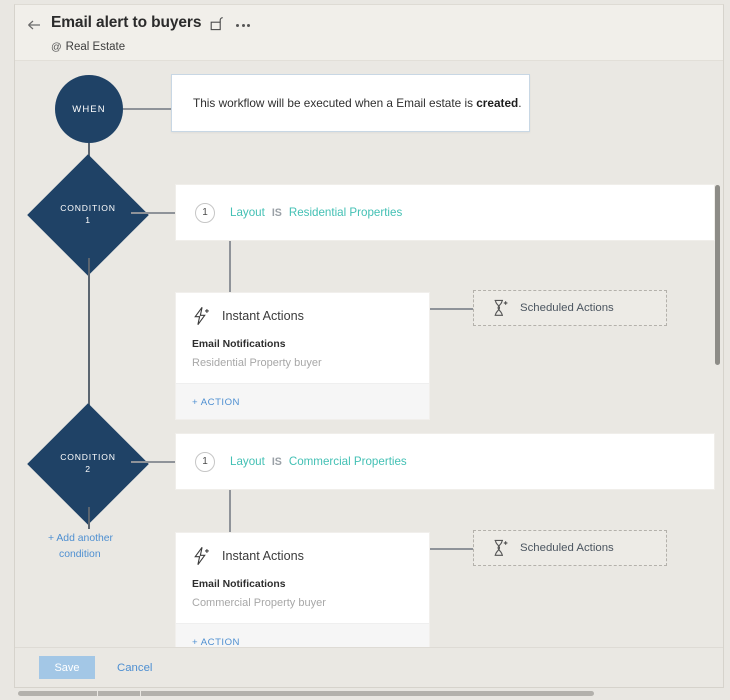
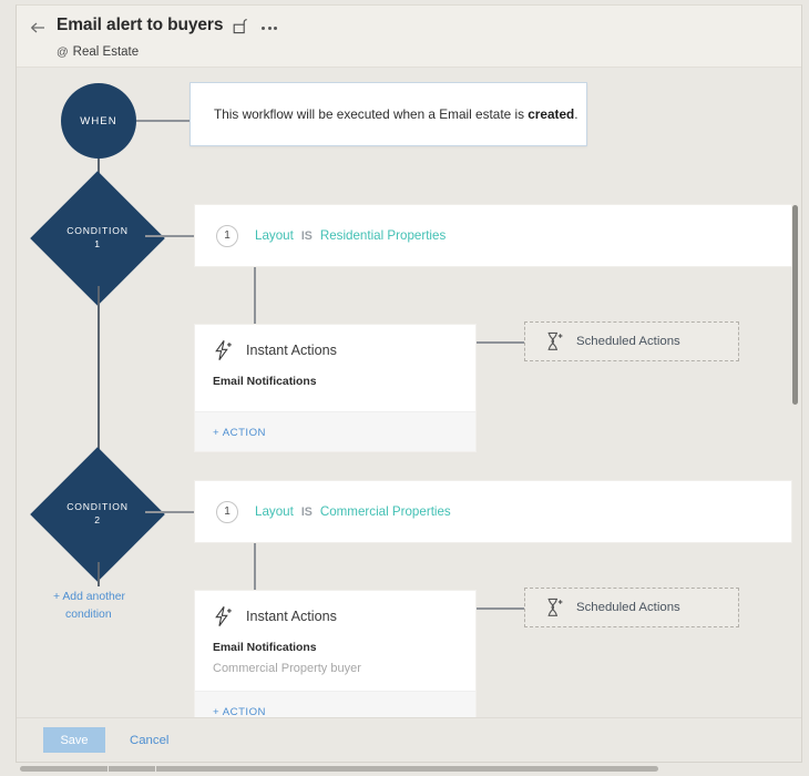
  Email alert to buyers
  @
  Real Estate
  WHEN
  This workflow will be executed when a Email estate is created.
  CONDITION
  1
  1
  Layout
  IS
  Residential Properties
  Instant Actions
  Email Notifications
- Residential Property buyer
  + ACTION
  Scheduled Actions
  CONDITION
  2
  1
  Layout
  IS
  Commercial Properties
  Instant Actions
  Email Notifications
  Commercial Property buyer
  + ACTION
  Scheduled Actions
  + Add another
  condition
  Save
  Cancel
